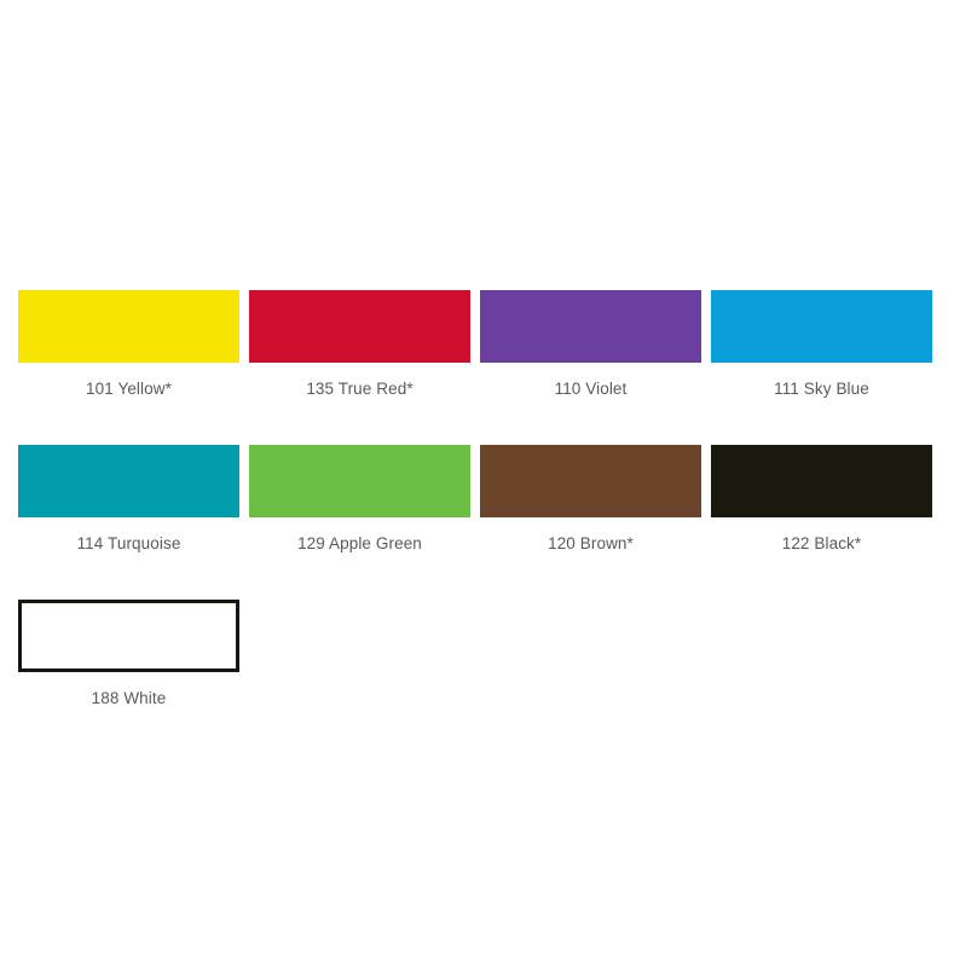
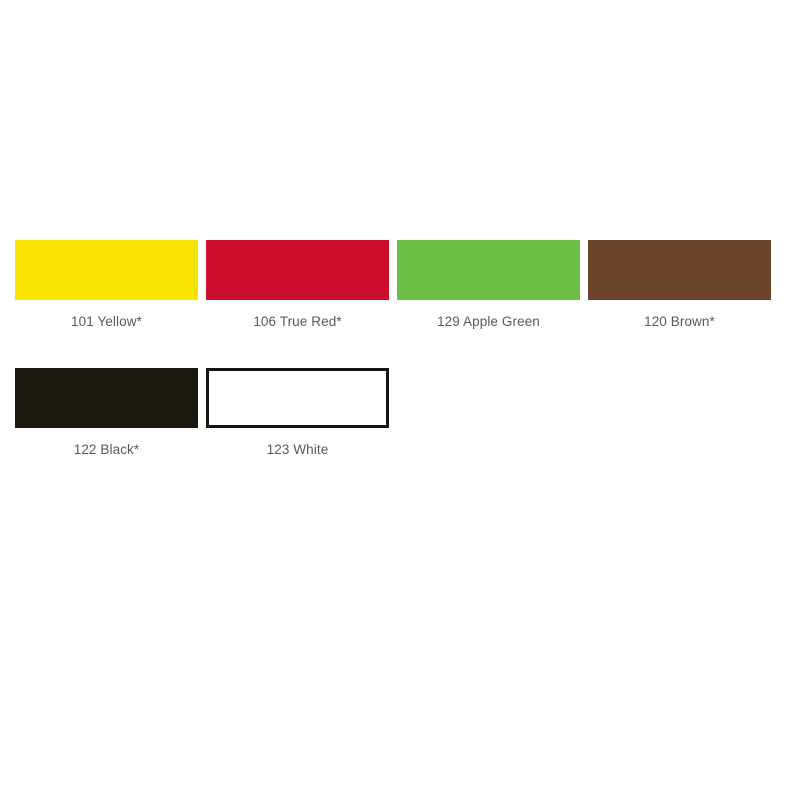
  101 Yellow*
- 135 True Red*
+ 106 True Red*
- 110 Violet
- 111 Sky Blue
- 114 Turquoise
  129 Apple Green
  120 Brown*
  122 Black*
- 188 White
+ 123 White
